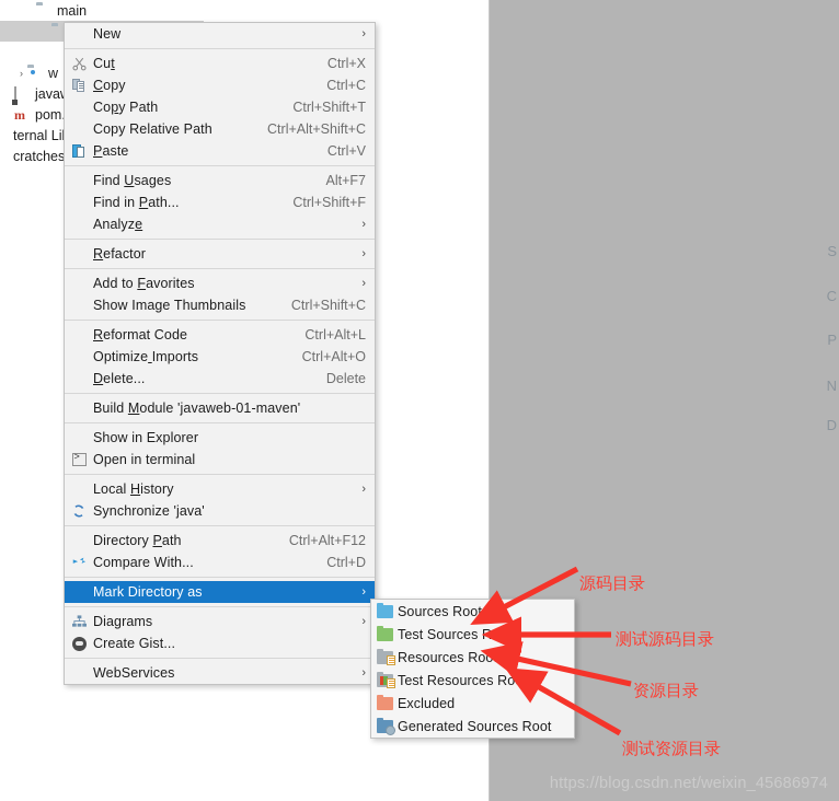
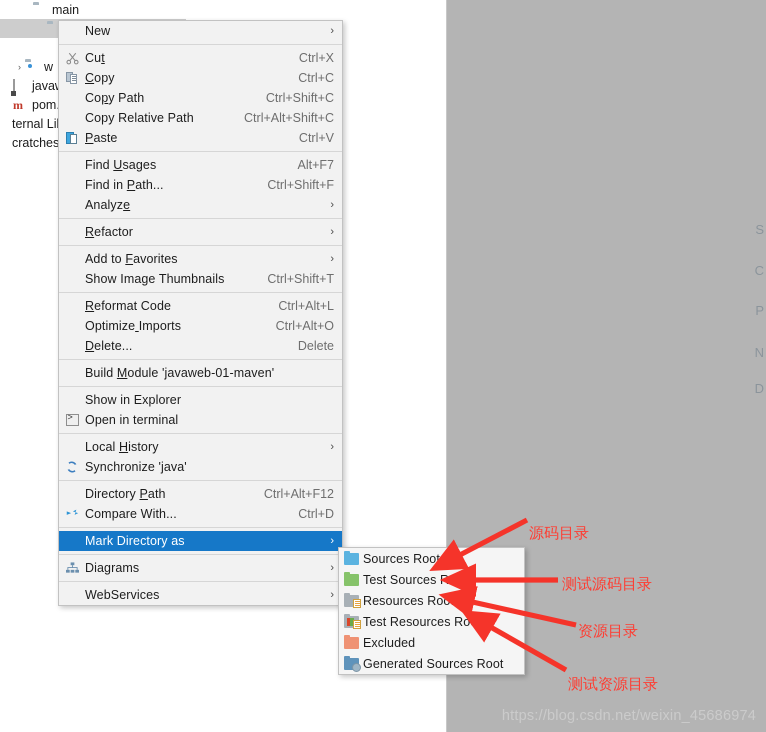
  S
  C
  P
  N
  D
  main
  ›
  w
  m
  ternal Li
  cratches
  New
  ›
  Cut
  Ctrl+X
  Copy
  Ctrl+C
  Copy Path
- Ctrl+Shift+T
+ Ctrl+Shift+C
  Copy Relative Path
  Ctrl+Alt+Shift+C
  Paste
  Ctrl+V
  Find Usages
  Alt+F7
  Find in Path...
  Ctrl+Shift+F
  Analyze
  ›
  Refactor
  ›
  Add to Favorites
  ›
  Show Image Thumbnails
- Ctrl+Shift+C
+ Ctrl+Shift+T
  Reformat Code
  Ctrl+Alt+L
  Optimize Imports
  Ctrl+Alt+O
  Delete...
  Delete
  Build Module 'javaweb-01-maven'
  Show in Explorer
  Open in terminal
  Local History
  ›
  Synchronize 'java'
  Directory Path
  Ctrl+Alt+F12
  Compare With...
  Ctrl+D
  Mark Directory as
  ›
  Diagrams
  ›
- Create Gist...
  WebServices
  ›
  Sources Root
  Test Sources Root
  Resources Root
  Test Resources Root
  Excluded
  Generated Sources Root
  源码目录
  测试源码目录
  资源目录
  测试资源目录
